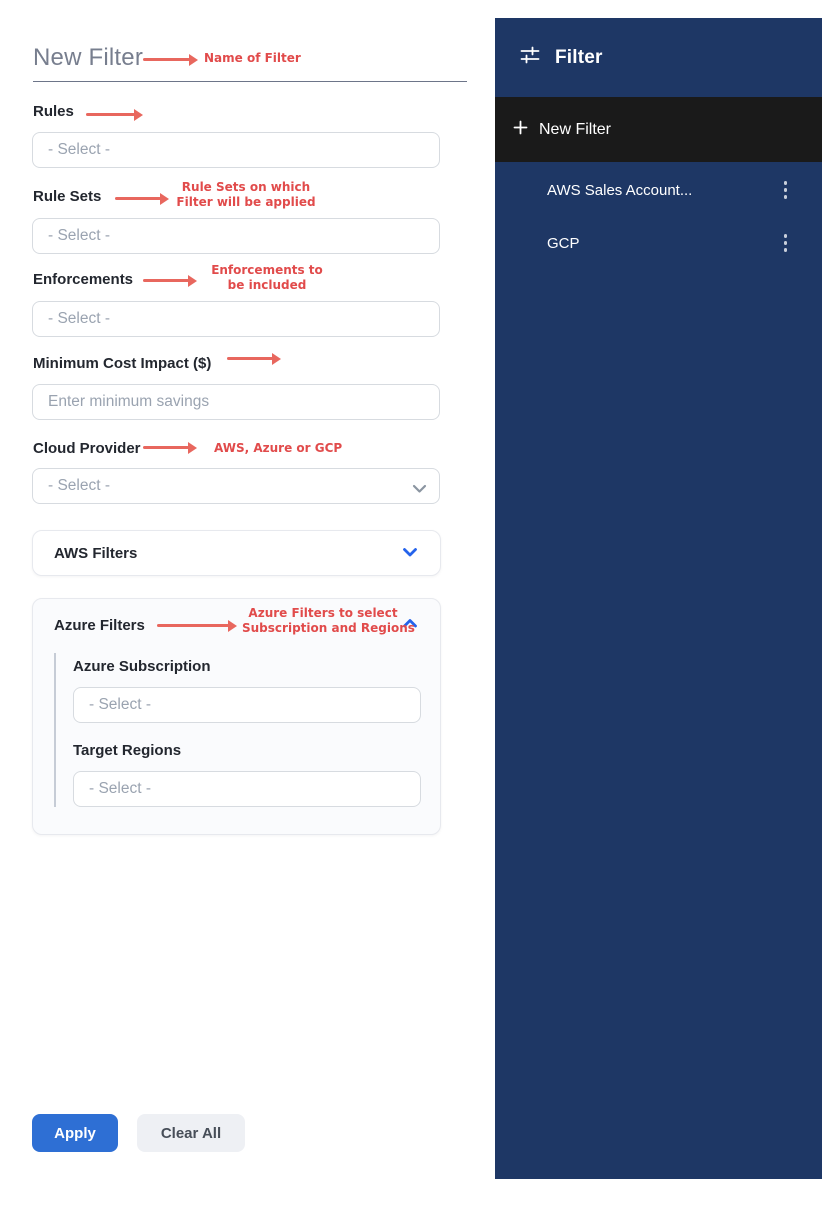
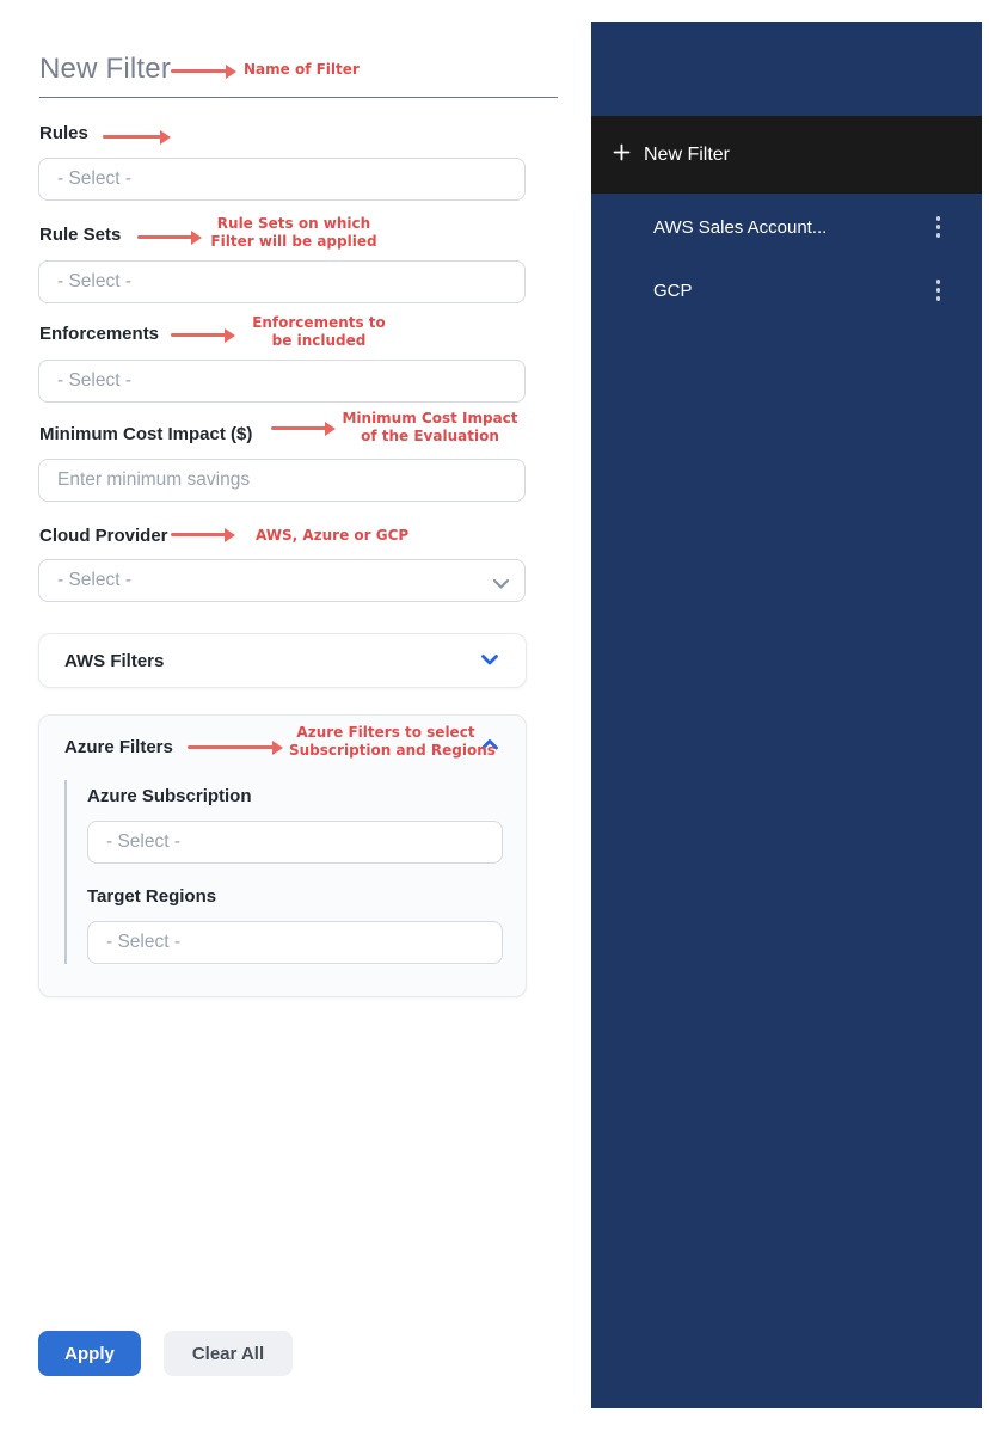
  New Filter
  Rules
  - Select -
  Rule Sets
  - Select -
  Enforcements
  - Select -
  Minimum Cost Impact ($)
  Enter minimum savings
  Cloud Provider
  - Select -
  AWS Filters
  Azure Filters
  Azure Subscription
  - Select -
  Target Regions
  - Select -
  Apply
  Clear All
  Name of Filter
  Rule Sets on which
  Filter will be applied
  Enforcements to
  be included
+ Minimum Cost Impact
+ of the Evaluation
  AWS, Azure or GCP
  Azure Filters to select
  Subscription and Regions
- Filter
  New Filter
  AWS Sales Account...
  GCP
